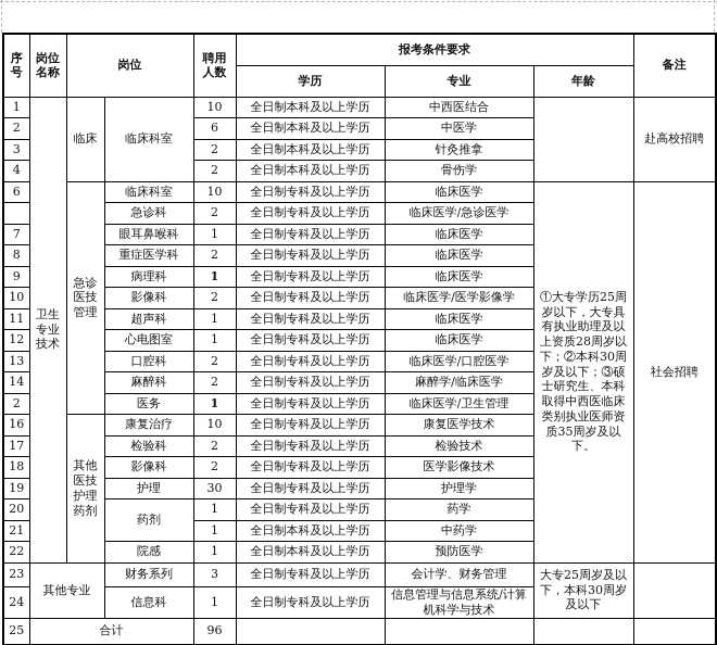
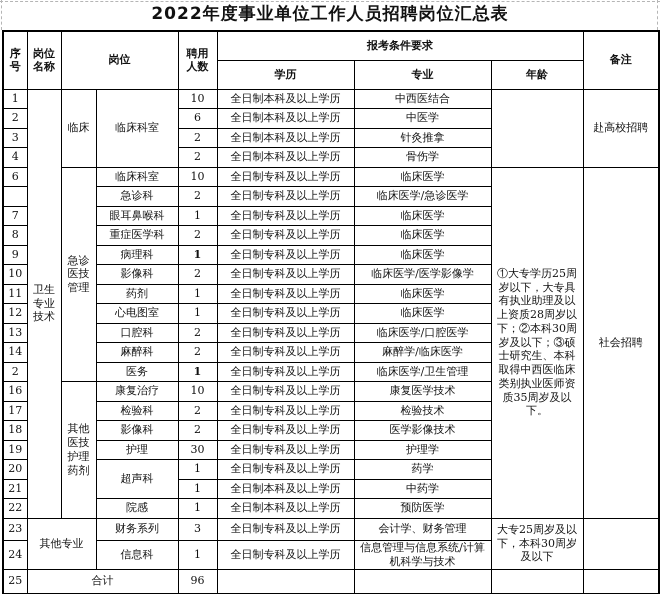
+ 2022年度事业单位工作人员招聘岗位汇总表
  序 号	岗位 名称	岗位	聘用 人数	报考条件要求	备注
  学历	专业	年龄
  1	卫生 专业 技术	临床	临床科室	10	全日制本科及以上学历	中西医结合		赴高校招聘
  2	6	全日制本科及以上学历	中医学
  3	2	全日制本科及以上学历	针灸推拿
  4	2	全日制本科及以上学历	骨伤学
  6	急诊 医技 管理	临床科室	10	全日制专科及以上学历	临床医学	①大专学历25周岁以下，大专具有执业助理及以上资质28周岁以下；②本科30周岁及以下；③硕士研究生、本科取得中西医临床类别执业医师资质35周岁及以下。	社会招聘
  	急诊科	2	全日制专科及以上学历	临床医学/急诊医学
  7	眼耳鼻喉科	1	全日制专科及以上学历	临床医学
  8	重症医学科	2	全日制专科及以上学历	临床医学
  9	病理科	1	全日制专科及以上学历	临床医学
  10	影像科	2	全日制专科及以上学历	临床医学/医学影像学
- 11	超声科	1	全日制专科及以上学历	临床医学
+ 11	药剂	1	全日制专科及以上学历	临床医学
  12	心电图室	1	全日制专科及以上学历	临床医学
  13	口腔科	2	全日制专科及以上学历	临床医学/口腔医学
  14	麻醉科	2	全日制专科及以上学历	麻醉学/临床医学
  2	医务	1	全日制专科及以上学历	临床医学/卫生管理
  16	其他 医技 护理 药剂	康复治疗	10	全日制专科及以上学历	康复医学技术
  17	检验科	2	全日制专科及以上学历	检验技术
  18	影像科	2	全日制专科及以上学历	医学影像技术
  19	护理	30	全日制专科及以上学历	护理学
- 20	药剂	1	全日制专科及以上学历	药学
+ 20	超声科	1	全日制专科及以上学历	药学
  21	1	全日制本科及以上学历	中药学
  22	院感	1	全日制本科及以上学历	预防医学
  23	其他专业	财务系列	3	全日制专科及以上学历	会计学、财务管理	大专25周岁及以下，本科30周岁及以下
  24	信息科	1	全日制专科及以上学历	信息管理与信息系统/计算机科学与技术
  25	合计	96
